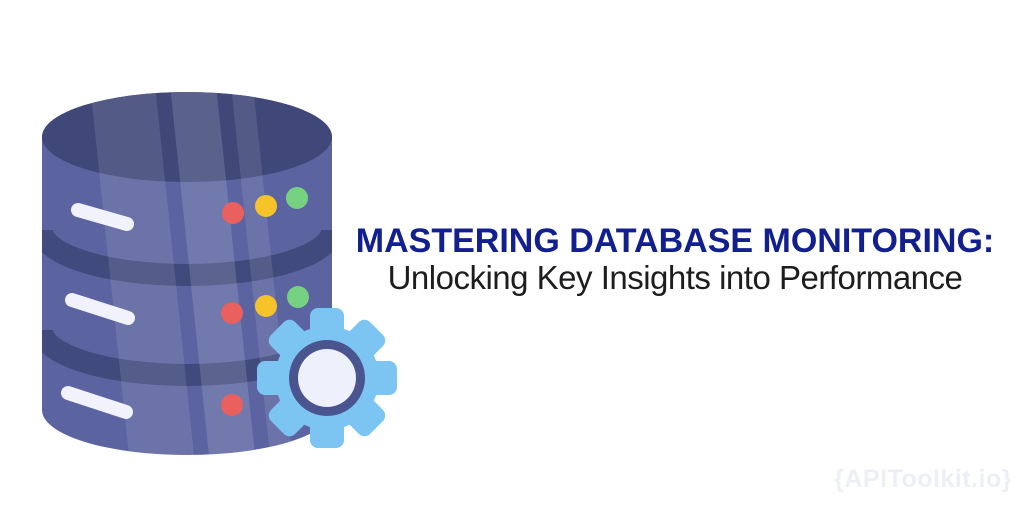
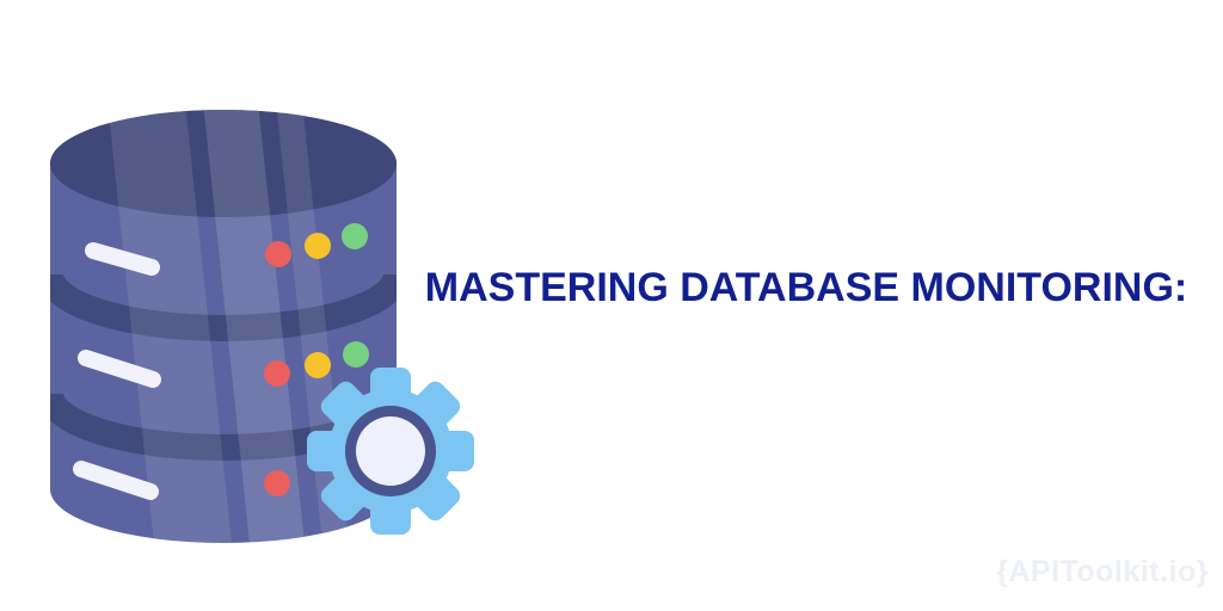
  MASTERING DATABASE MONITORING:
- Unlocking Key Insights into Performance
